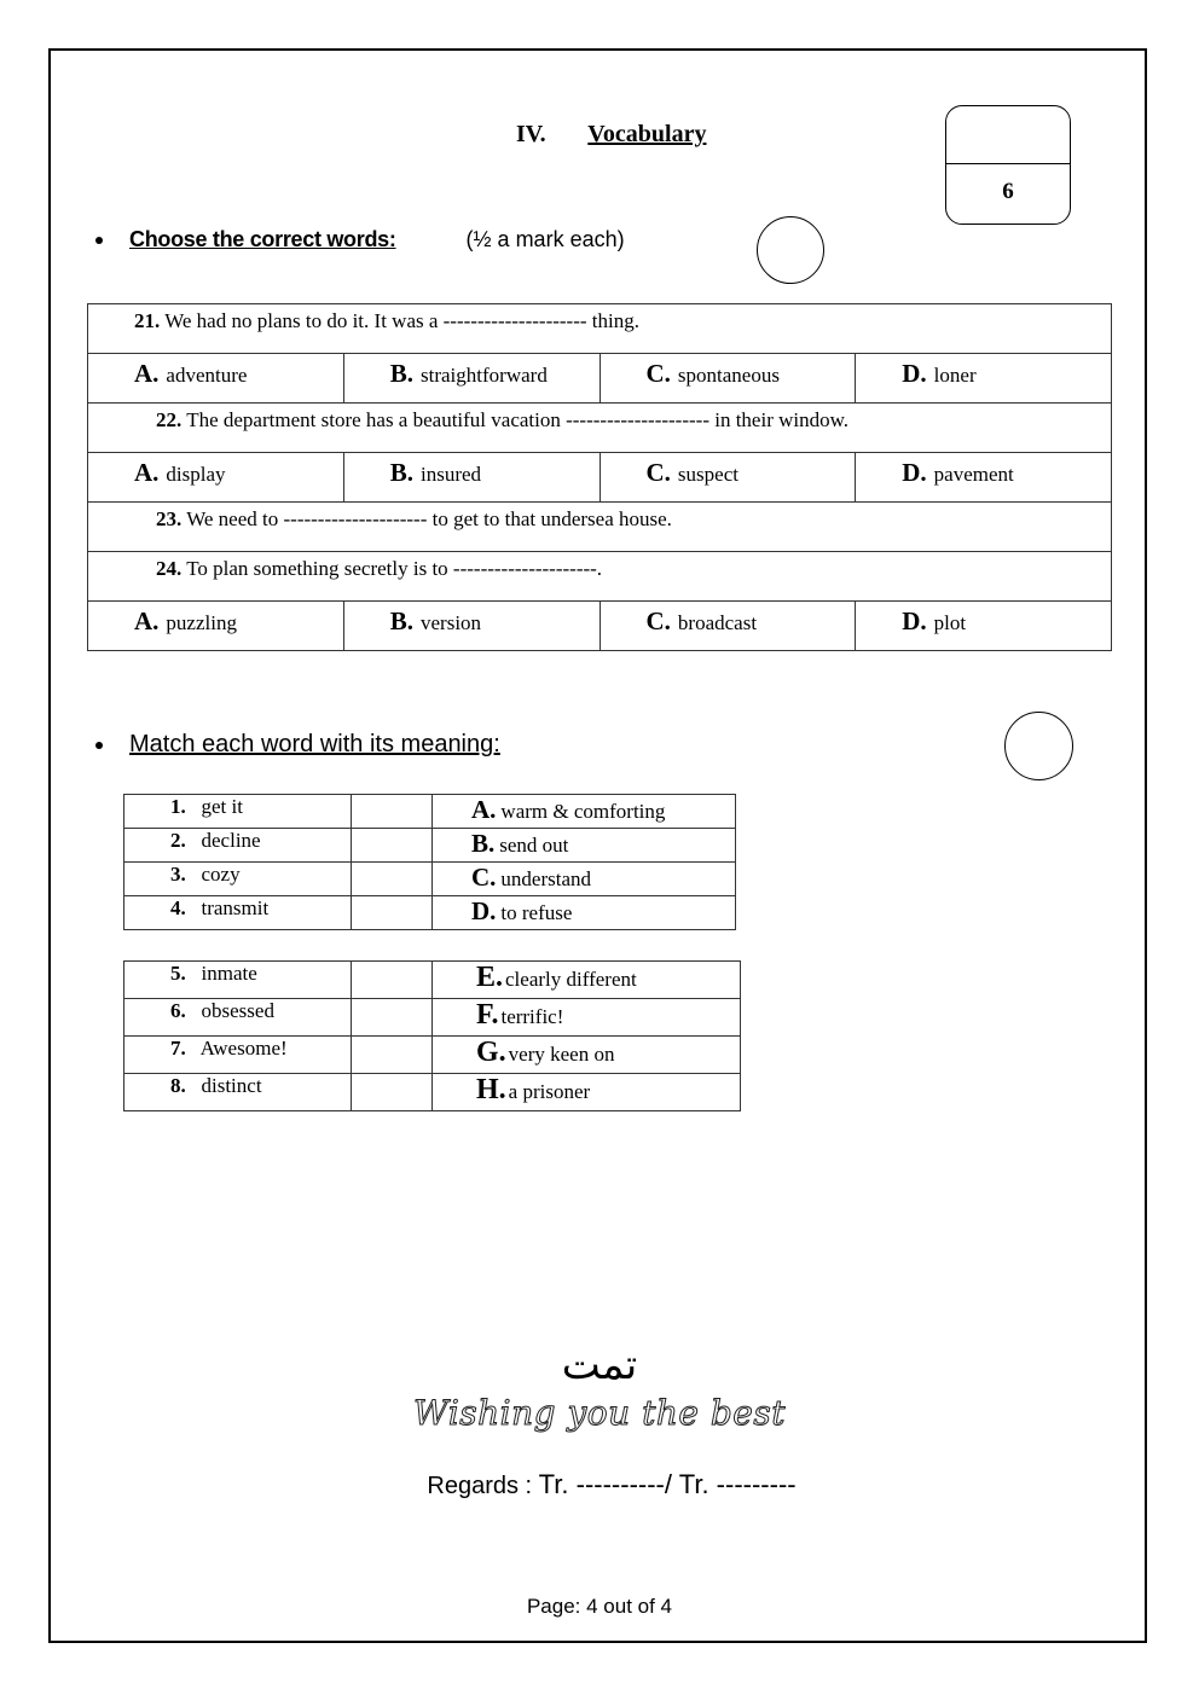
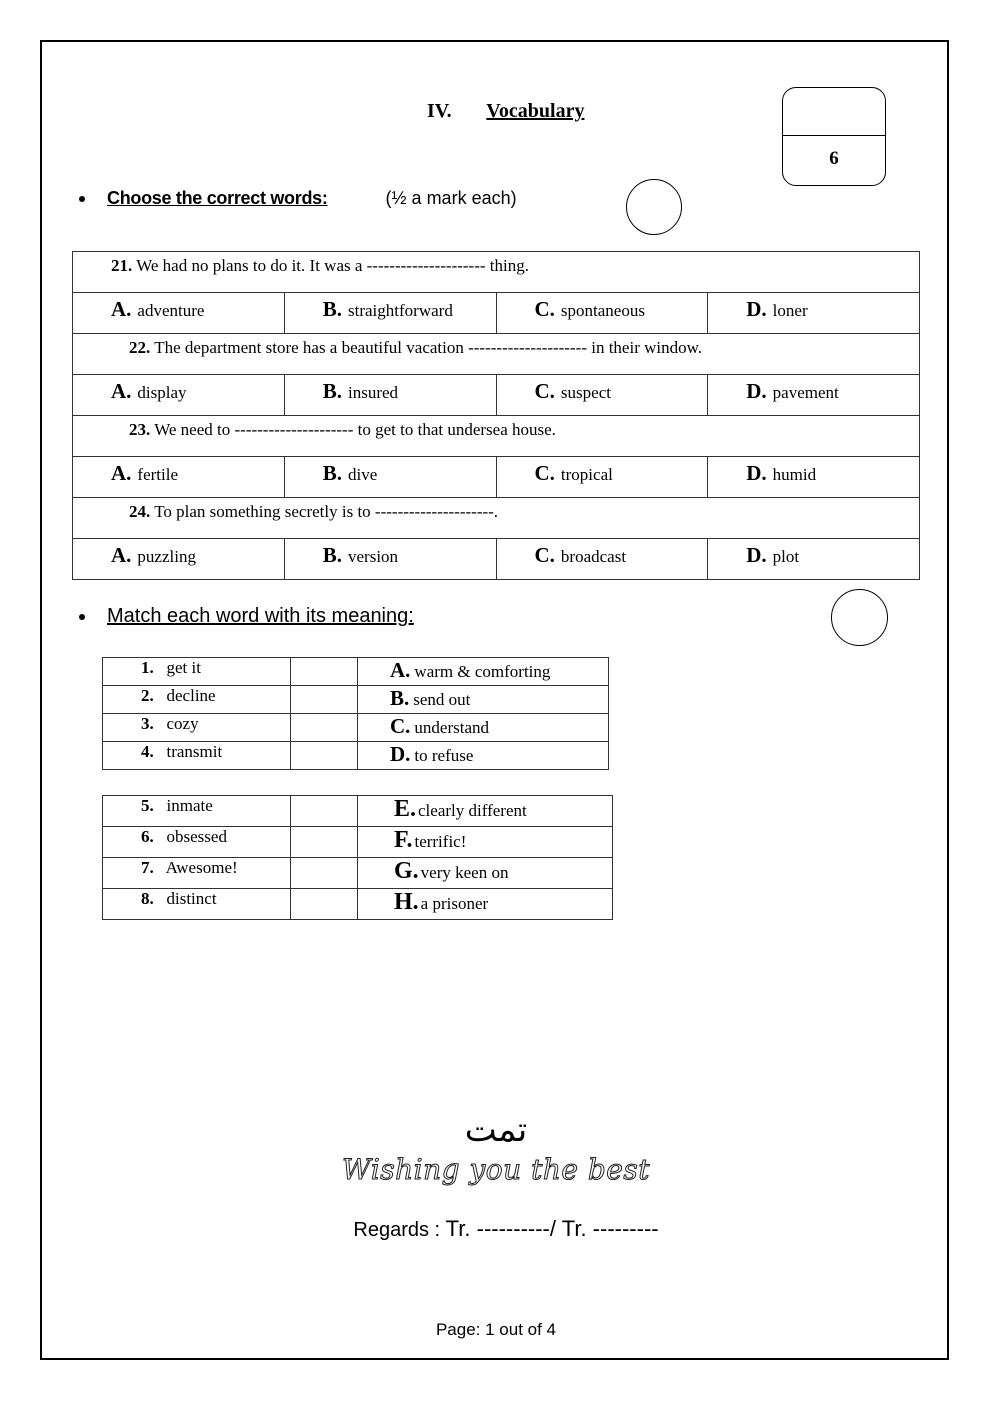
  IV. Vocabulary
  6
  Choose the correct words: (½ a mark each)
  21. We had no plans to do it. It was a --------------------- thing.
  A. adventure	B. straightforward	C. spontaneous	D. loner
  22. The department store has a beautiful vacation --------------------- in their window.
  A. display	B. insured	C. suspect	D. pavement
  23. We need to --------------------- to get to that undersea house.
+ A. fertile	B. dive	C. tropical	D. humid
  24. To plan something secretly is to ---------------------.
  A. puzzling	B. version	C. broadcast	D. plot
  Match each word with its meaning:
  1. get it		A. warm & comforting
  2. decline		B. send out
  3. cozy		C. understand
  4. transmit		D. to refuse
  5. inmate		E.clearly different
  6. obsessed		F.terrific!
  7. Awesome!		G.very keen on
  8. distinct		H.a prisoner
  تمت
  Wishing you the best
  Regards : Tr. ----------/ Tr. ---------
- Page: 4 out of 4
+ Page: 1 out of 4
